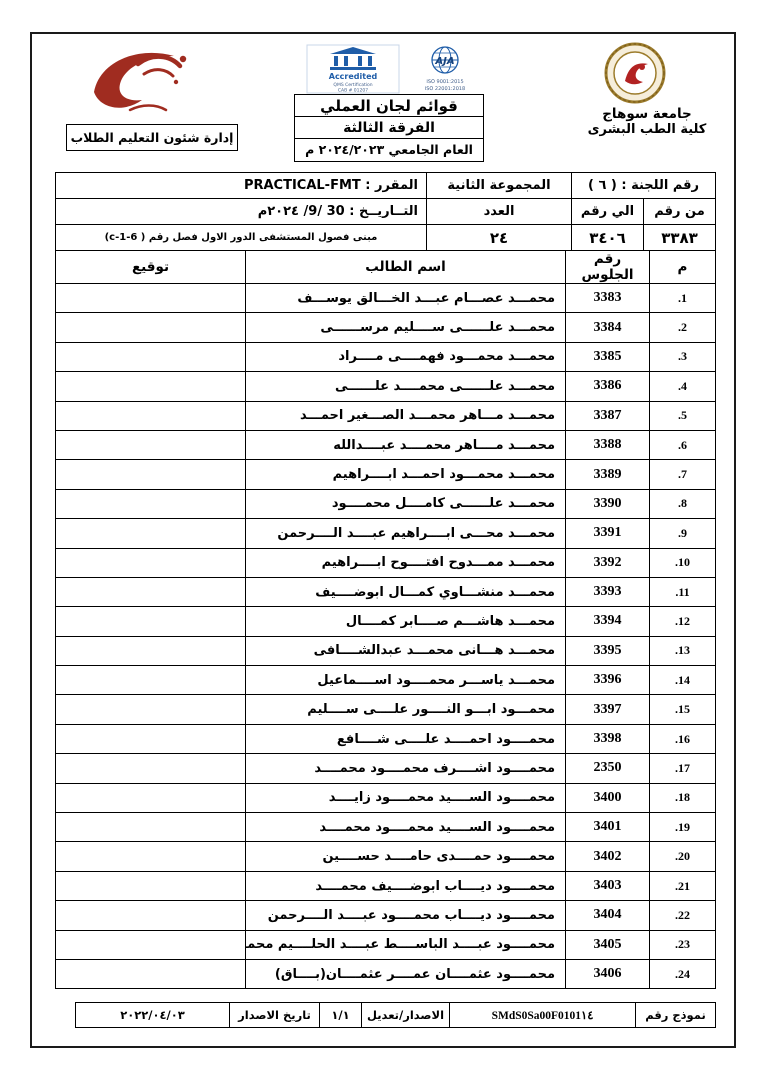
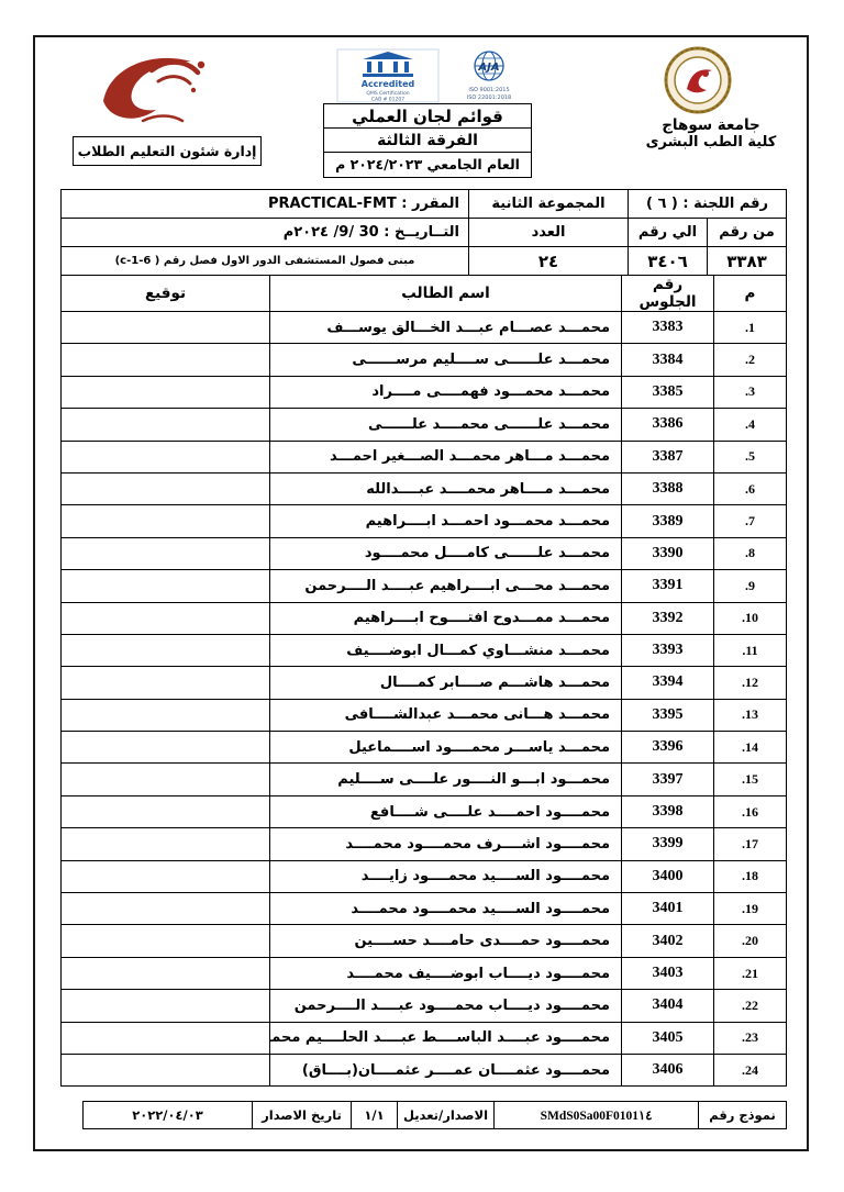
  جامعة سوهاج
  كلية الطب البشرى
  Accredited
  AJA
  قوائم لجان العملي
  الفرقة الثالثة
  العام الجامعي ٢٠٢٤/٢٠٢٣ م
  إدارة شئون التعليم الطلاب
  رقم اللجنة : ( ٦ )	المجموعة الثانية	المقرر : PRACTICAL-FMT
  من رقم	الي رقم	العدد	التــاريــخ : 30 /9/ ٢٠٢٤م
  ٣٣٨٣	٣٤٠٦	٢٤	مبنى فصول المستشفى الدور الاول فصل رقم ( c-1-6)
  م	رقم الجلوس	اسم الطالب	توقيع
  1.	3383	محمـــد عصـــام عبـــد الخـــالق يوســـف
  2.	3384	محمـــد علــــــى ســــليم مرســــــى
  3.	3385	محمـــد محمـــود فهمــــى مــــراد
  4.	3386	محمـــد علــــــى محمــــد علــــــى
  5.	3387	محمـــد مـــاهر محمـــد الصـــغير احمـــد
  6.	3388	محمـــد مــــاهر محمــــد عبــــدالله
  7.	3389	محمـــد محمـــود احمـــد ابــــراهيم
  8.	3390	محمـــد علــــــى كامــــل محمــــود
  9.	3391	محمـــد محـــى ابــــراهيم عبــــد الــــرحمن
  10.	3392	محمـــد ممـــدوح افتــــوح ابــــراهيم
  11.	3393	محمـــد منشـــاوي كمـــال ابوضــــيف
  12.	3394	محمـــد هاشـــم صــــابر كمــــال
  13.	3395	محمـــد هـــانى محمـــد عبدالشــــافى
  14.	3396	محمـــد ياســـر محمــــود اســــماعيل
  15.	3397	محمـــود ابـــو النــــور علــــى ســــليم
  16.	3398	محمــــود احمــــد علــــى شــــافع
- 17.	2350	محمــــود اشــــرف محمــــود محمــــد
+ 17.	3399	محمــــود اشــــرف محمــــود محمــــد
  18.	3400	محمــــود الســــيد محمــــود زايــــد
  19.	3401	محمــــود الســــيد محمــــود محمــــد
  20.	3402	محمــــود حمــــدى حامــــد حســــين
  21.	3403	محمــــود ديــــاب ابوضــــيف محمــــد
  22.	3404	محمــــود ديــــاب محمــــود عبــــد الــــرحمن
  23.	3405	محمــــود عبــــد الباســــط عبــــد الحلــــيم محمـ
  24.	3406	محمــــود عثمــــان عمــــر عثمــــان(بــــاق)
  نموذج رقم	SMdS0Sa00F0101١٤	الاصدار/تعديل	١/١	تاريخ الاصدار	٢٠٢٢/٠٤/٠٣
